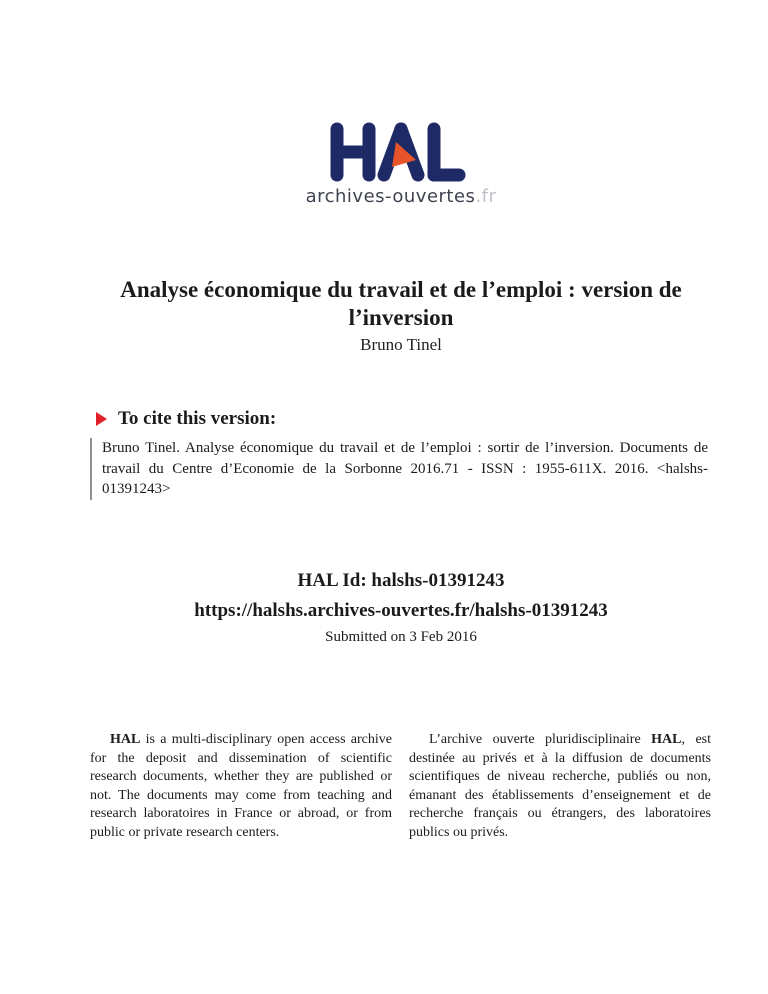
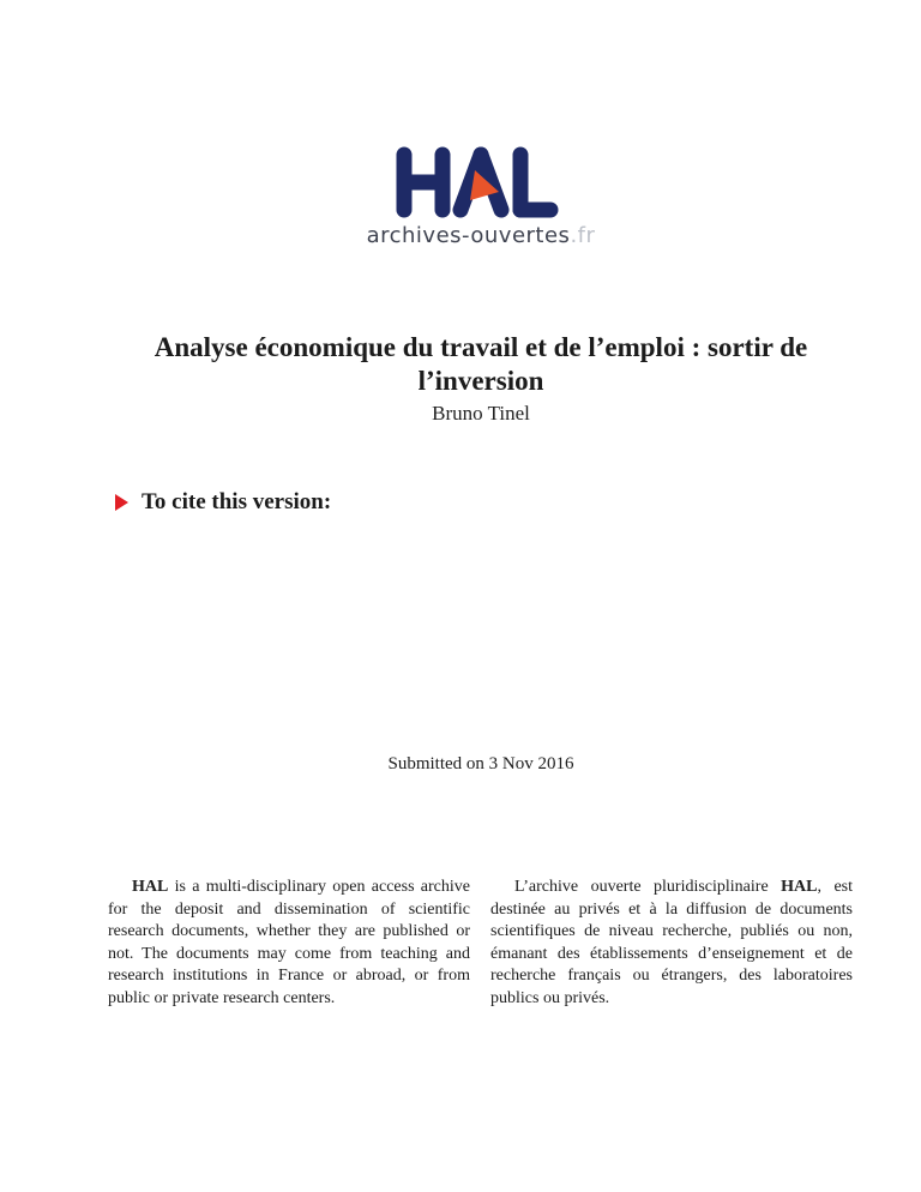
  archives-ouvertes.fr
- Analyse économique du travail et de l’emploi : version de l’inversion
+ Analyse économique du travail et de l’emploi : sortir de l’inversion
  Bruno Tinel
  To cite this version:
- Bruno Tinel. Analyse économique du travail et de l’emploi : sortir de l’inversion. Documents de travail du Centre d’Economie de la Sorbonne 2016.71 - ISSN : 1955-611X. 2016. <halshs-01391243>
- HAL Id: halshs-01391243
- https://halshs.archives-ouvertes.fr/halshs-01391243
- Submitted on 3 Feb 2016
+ Submitted on 3 Nov 2016
- HAL is a multi-disciplinary open access archive for the deposit and dissemination of scientific research documents, whether they are published or not. The documents may come from teaching and research laboratoires in France or abroad, or from public or private research centers.
+ HAL is a multi-disciplinary open access archive for the deposit and dissemination of scientific research documents, whether they are published or not. The documents may come from teaching and research institutions in France or abroad, or from public or private research centers.
  L’archive ouverte pluridisciplinaire HAL, est destinée au privés et à la diffusion de documents scientifiques de niveau recherche, publiés ou non, émanant des établissements d’enseignement et de recherche français ou étrangers, des laboratoires publics ou privés.
